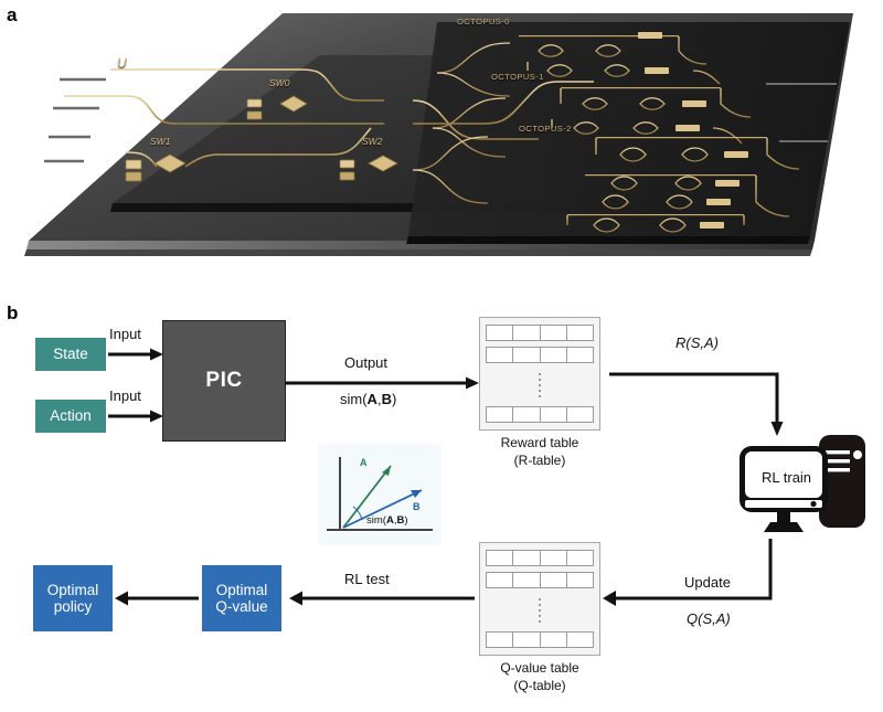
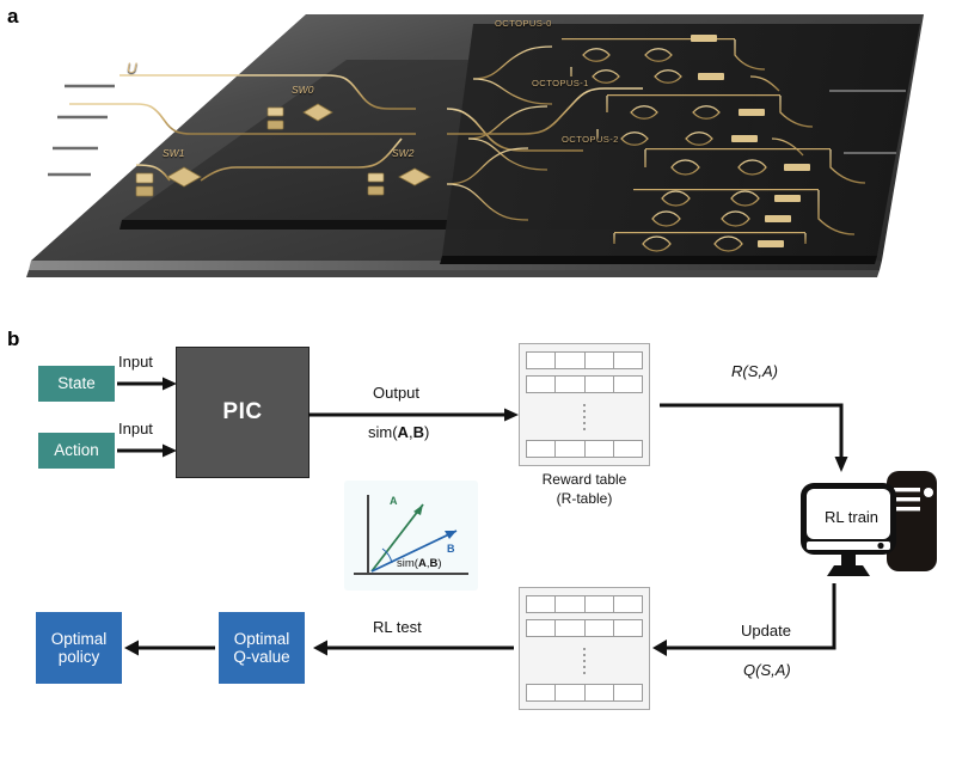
  a
  U
  SW0
  SW1
  SW2
  OCTOPUS-0
  OCTOPUS-1
  OCTOPUS-2
  b
  State
  Action
  Input
  Input
  PIC
  Output
  sim(A,B)
  Reward table
  (R-table)
  R(S,A)
  RL train
  A
  B
  sim(A,B)
- Q-value table
- (Q-table)
  Update
  Q(S,A)
  RL test
  Optimal
  Q-value
  Optimal
  policy
